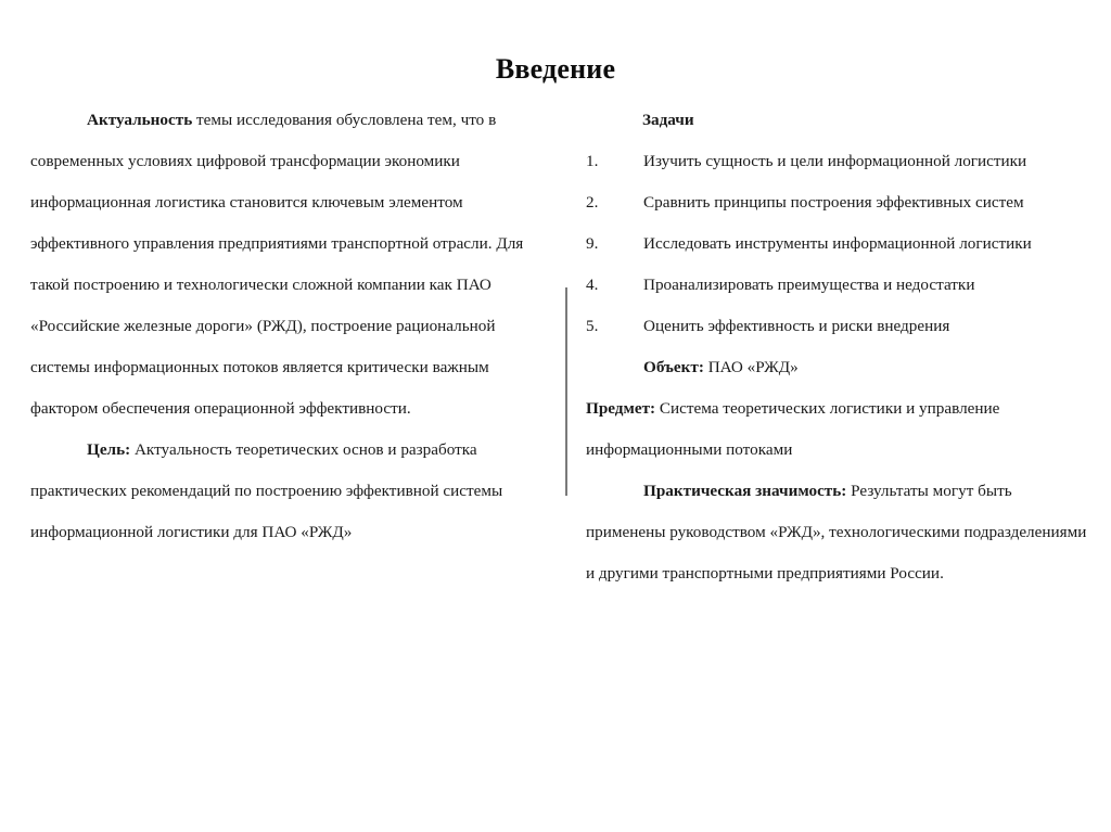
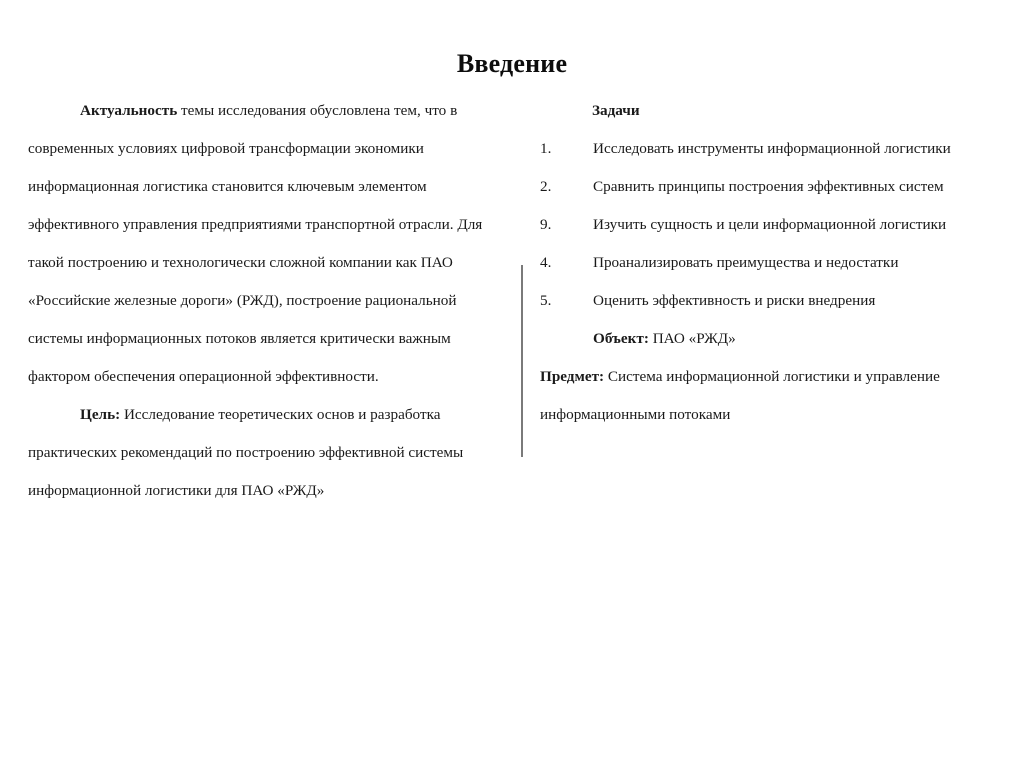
  Введение
  Актуальность темы исследования обусловлена тем, что в современных условиях цифровой трансформации экономики информационная логистика становится ключевым элементом эффективного управления предприятиями транспортной отрасли. Для такой построению и технологически сложной компании как ПАО «Российские железные дороги» (РЖД), построение рациональной системы информационных потоков является критически важным фактором обеспечения операционной эффективности.
- Цель: Актуальность теоретических основ и разработка практических рекомендаций по построению эффективной системы информационной логистики для ПАО «РЖД»
+ Цель: Исследование теоретических основ и разработка практических рекомендаций по построению эффективной системы информационной логистики для ПАО «РЖД»
  Задачи
  1.
- Изучить сущность и цели информационной логистики
+ Исследовать инструменты информационной логистики
  2.
  Сравнить принципы построения эффективных систем
  9.
- Исследовать инструменты информационной логистики
+ Изучить сущность и цели информационной логистики
  4.
  Проанализировать преимущества и недостатки
  5.
  Оценить эффективность и риски внедрения
  Объект: ПАО «РЖД»
- Предмет: Система теоретических логистики и управление информационными потоками
+ Предмет: Система информационной логистики и управление информационными потоками
- Практическая значимость: Результаты могут быть применены руководством «РЖД», технологическими подразделениями и другими транспортными предприятиями России.
